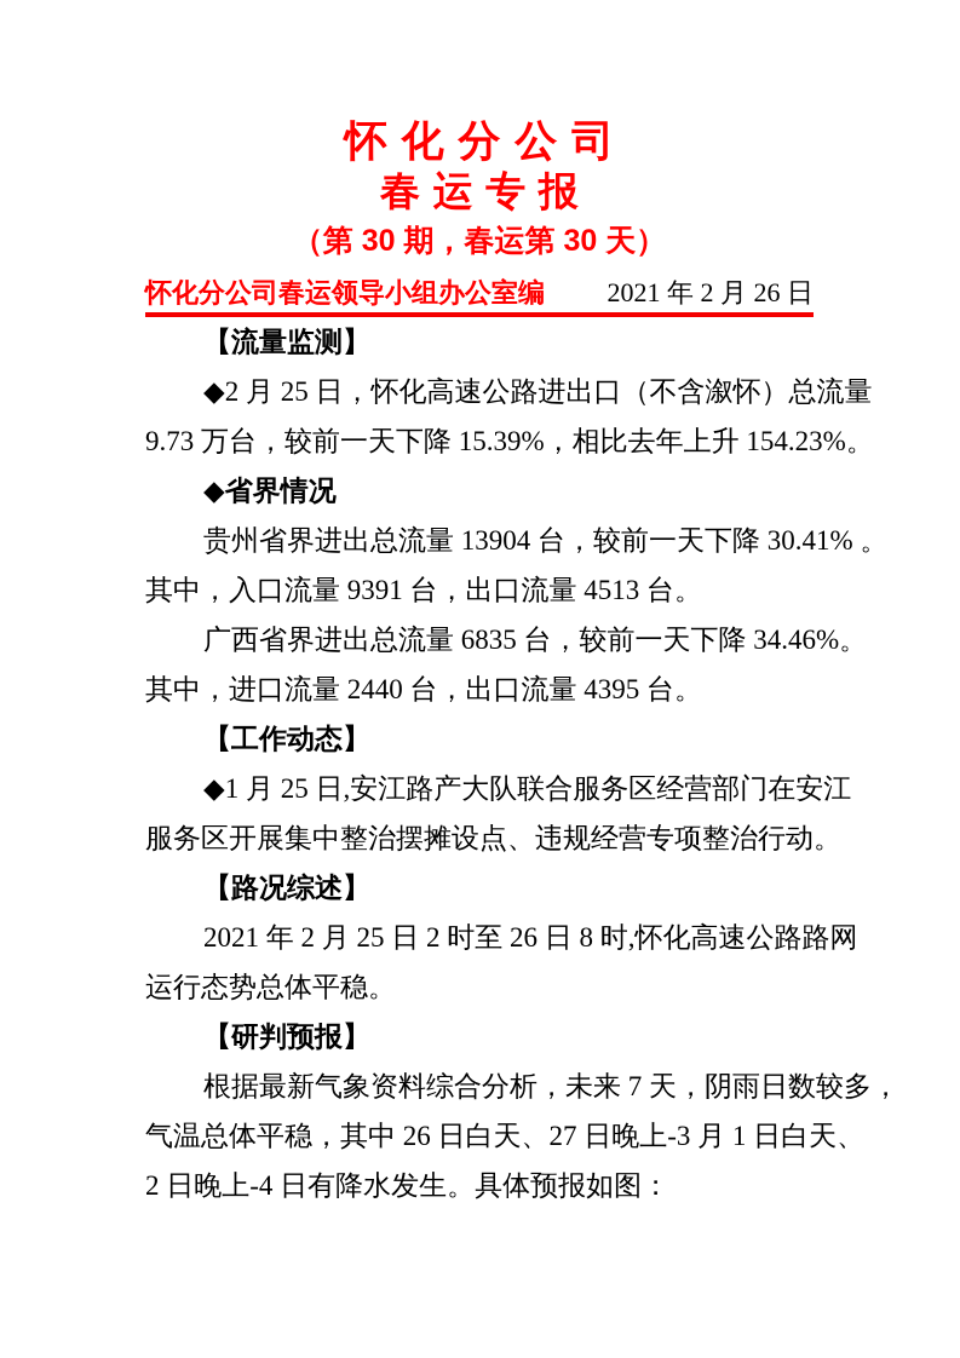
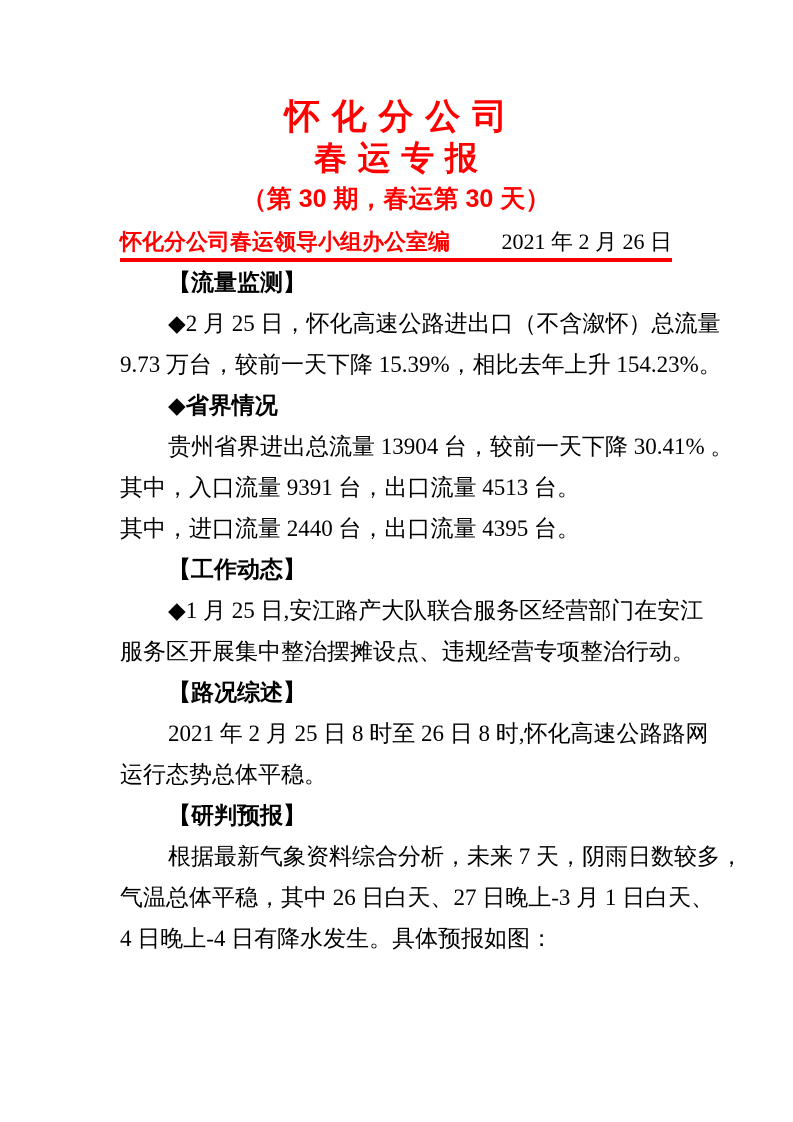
  怀化分公司
  春运专报
  （第 30 期，春运第 30 天）
  怀化分公司春运领导小组办公室编
  2021 年 2 月 26 日
  【流量监测】
  ◆2 月 25 日，怀化高速公路进出口（不含溆怀）总流量
  9.73 万台，较前一天下降 15.39%，相比去年上升 154.23%。
  ◆省界情况
  贵州省界进出总流量 13904 台，较前一天下降 30.41% 。
  其中，入口流量 9391 台，出口流量 4513 台。
- 广西省界进出总流量 6835 台，较前一天下降 34.46%。
  其中，进口流量 2440 台，出口流量 4395 台。
  【工作动态】
  ◆1 月 25 日,安江路产大队联合服务区经营部门在安江
  服务区开展集中整治摆摊设点、违规经营专项整治行动。
  【路况综述】
- 2021 年 2 月 25 日 2 时至 26 日 8 时,怀化高速公路路网
+ 2021 年 2 月 25 日 8 时至 26 日 8 时,怀化高速公路路网
  运行态势总体平稳。
  【研判预报】
  根据最新气象资料综合分析，未来 7 天，阴雨日数较多，
  气温总体平稳，其中 26 日白天、27 日晚上-3 月 1 日白天、
- 2 日晚上-4 日有降水发生。具体预报如图：
+ 4 日晚上-4 日有降水发生。具体预报如图：
